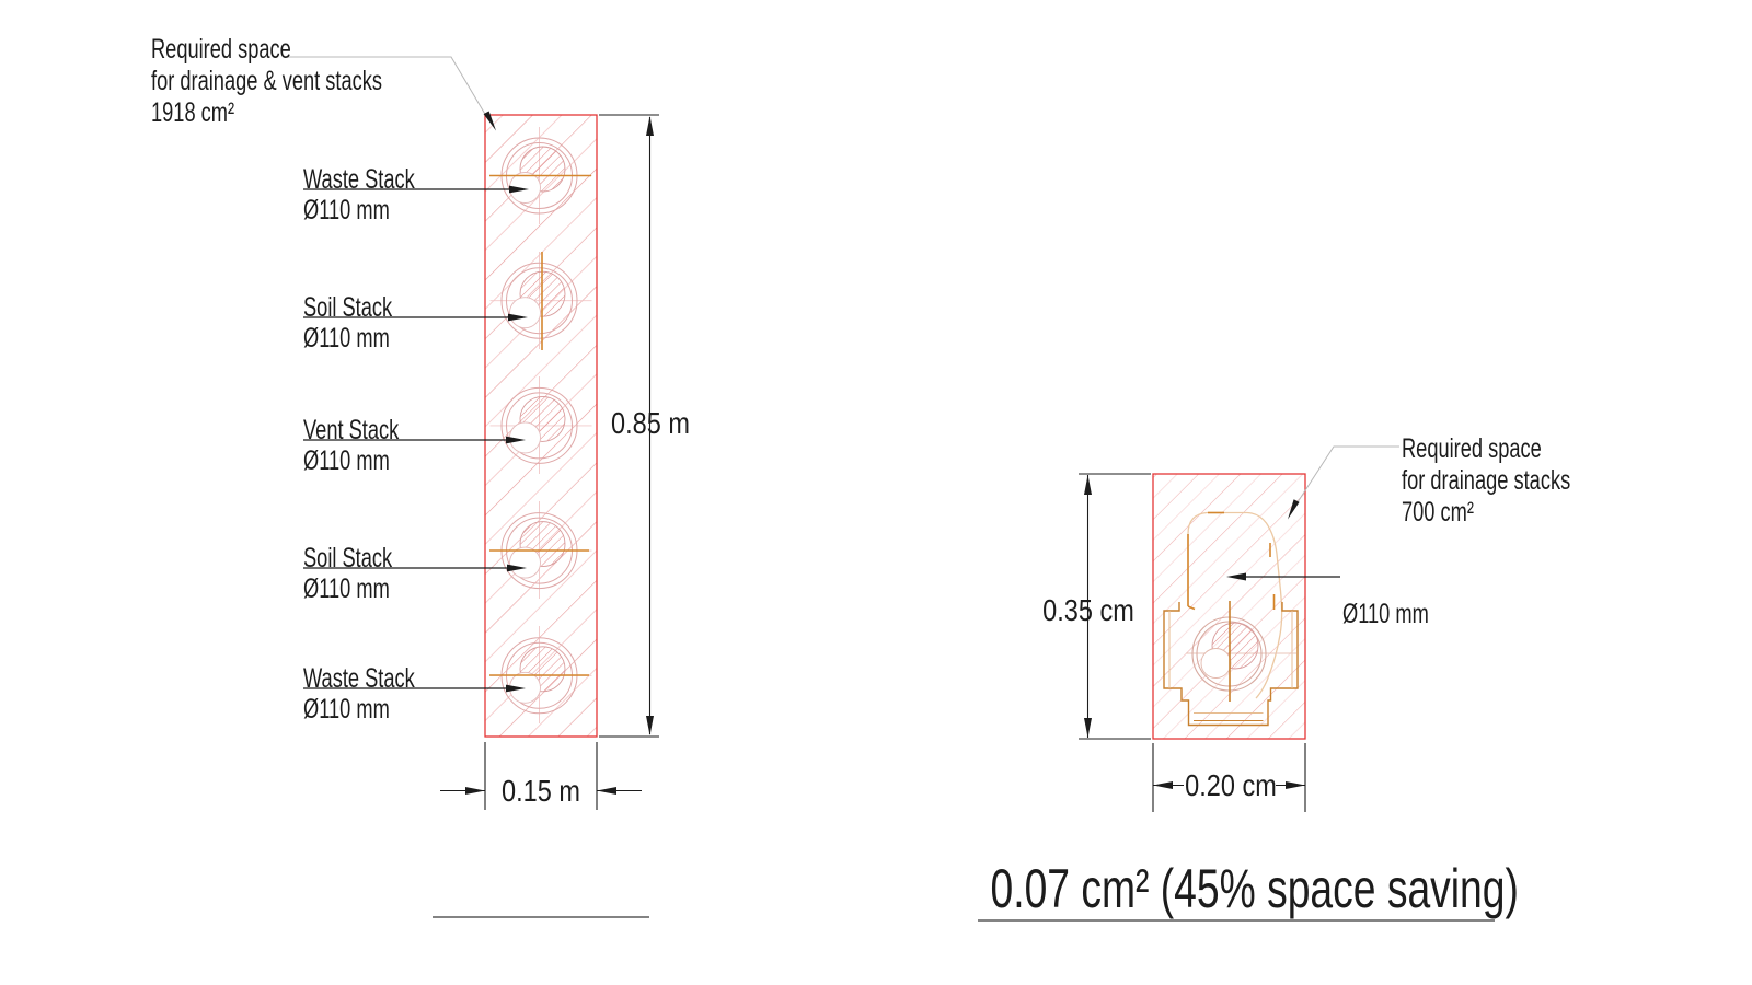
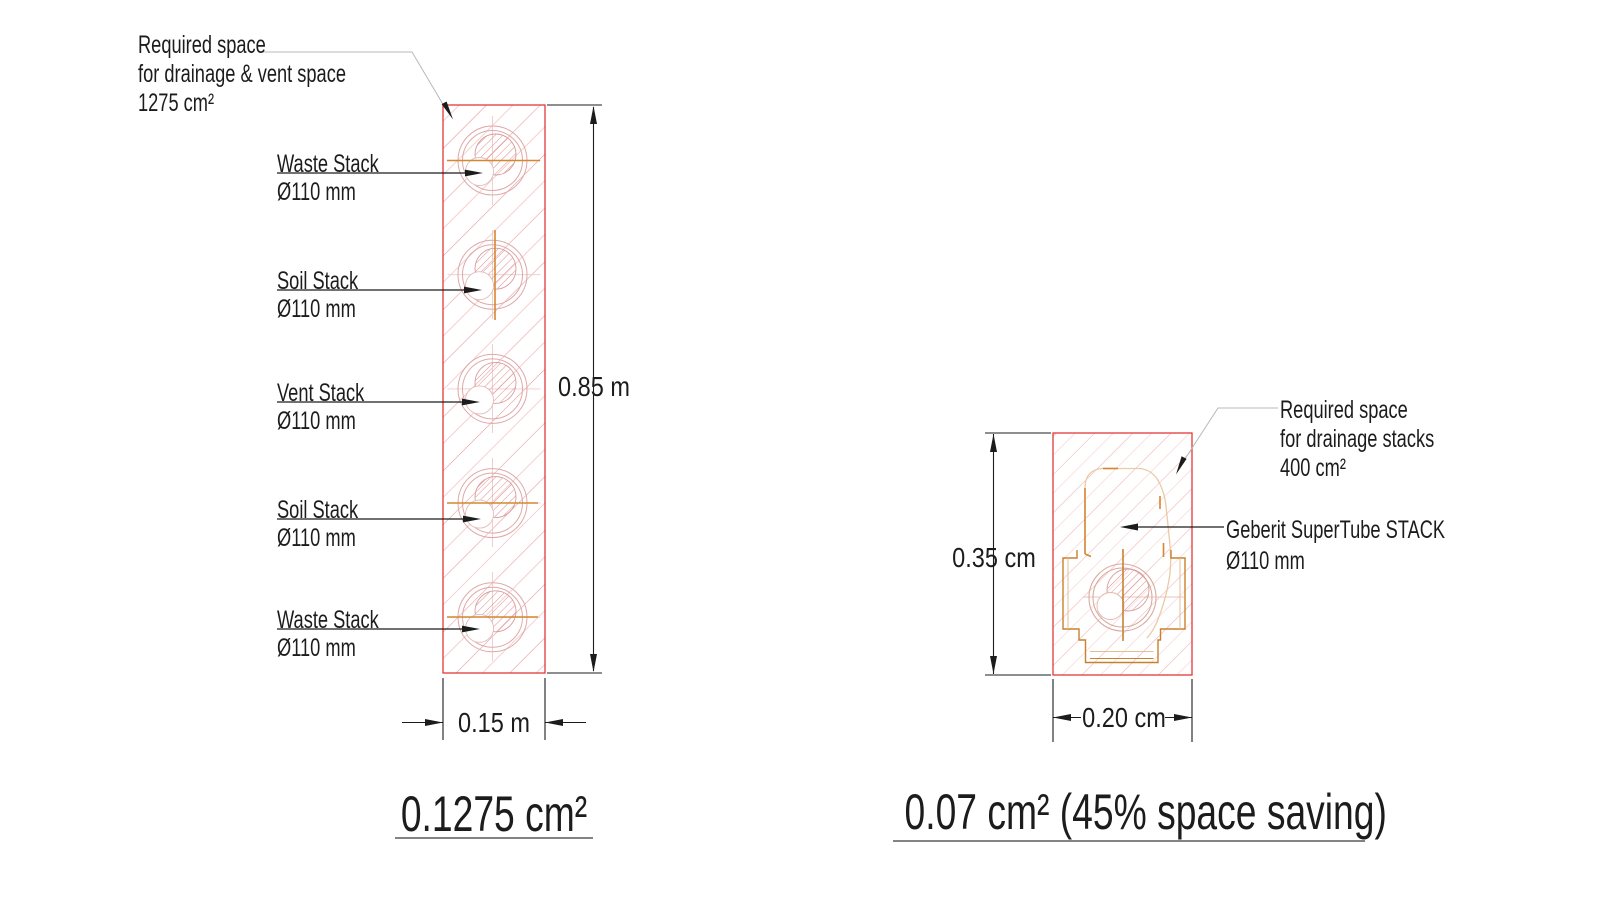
  Required space
- for drainage & vent stacks
+ for drainage & vent space
- 1918 cm²
+ 1275 cm²
  Waste Stack
  Ø110 mm
  Soil Stack
  Ø110 mm
  Vent Stack
  Ø110 mm
  Soil Stack
  Ø110 mm
  Waste Stack
  Ø110 mm
  0.85 m
  0.15 m
  Required space
  for drainage stacks
- 700 cm²
+ 400 cm²
+ Geberit SuperTube STACK
  Ø110 mm
  0.35 cm
  0.20 cm
+ 0.1275 cm²
  0.07 cm² (45% space saving)
